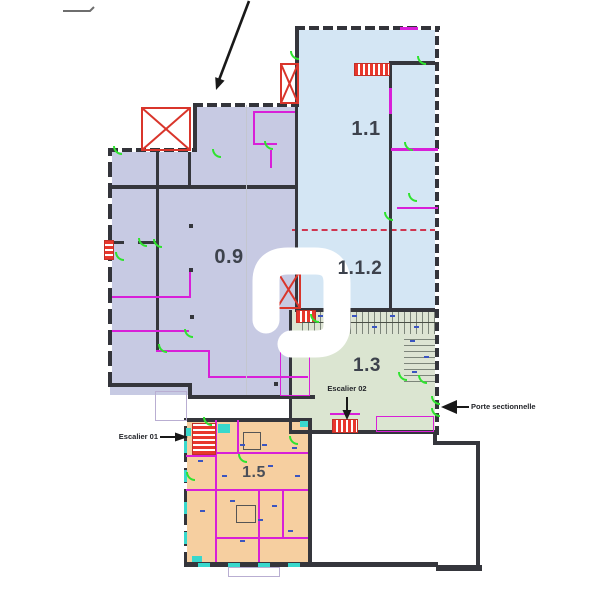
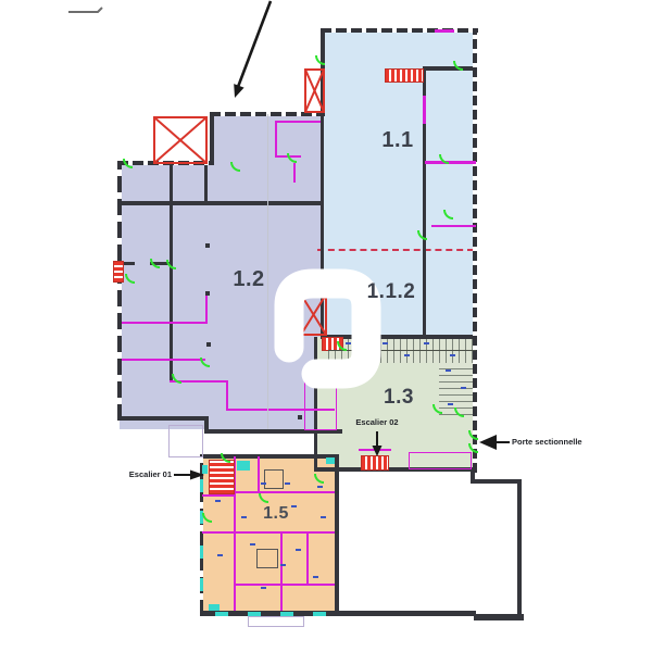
  1.1
- 0.9
+ 1.2
  1.1.2
  1.3
  1.5
  Escalier 01
  Escalier 02
  Porte sectionnelle
